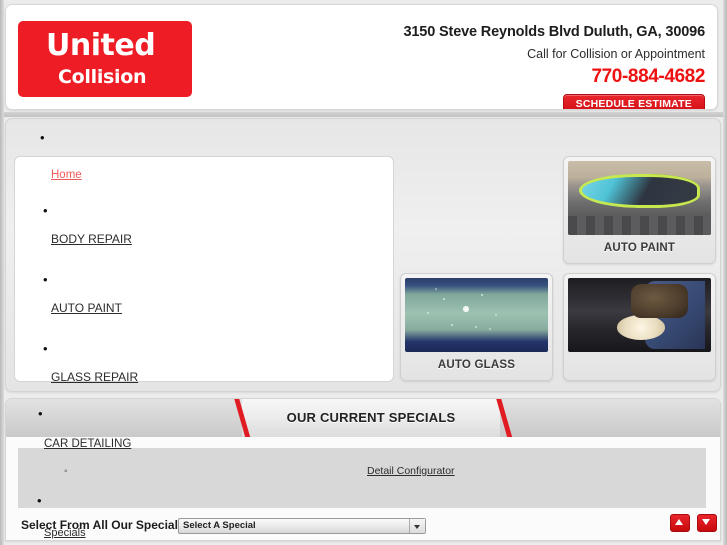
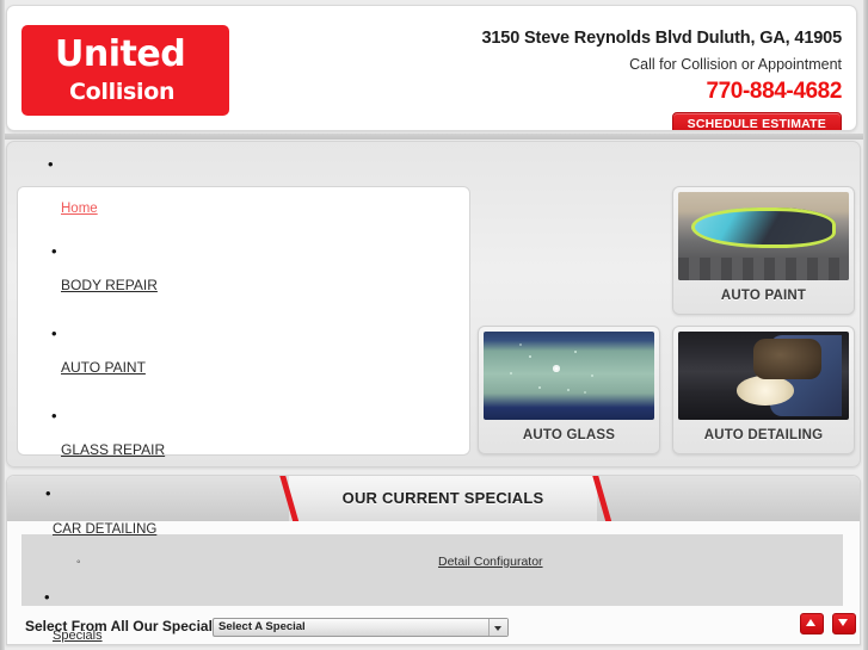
  United
  Collision
- 3150 Steve Reynolds Blvd Duluth, GA, 30096
+ 3150 Steve Reynolds Blvd Duluth, GA, 41905
  Call for Collision or Appointment
  770-884-4682
  SCHEDULE ESTIMATE
  •
  Home
  •
  BODY REPAIR
  •
  AUTO PAINT
  •
  GLASS REPAIR
  AUTO PAINT
  AUTO GLASS
+ AUTO DETAILING
  OUR CURRENT SPECIALS
  •
  CAR DETAILING
  ◦
  Detail Configurator
  •
  Select From All Our Special
  Specials
  Select A Special
